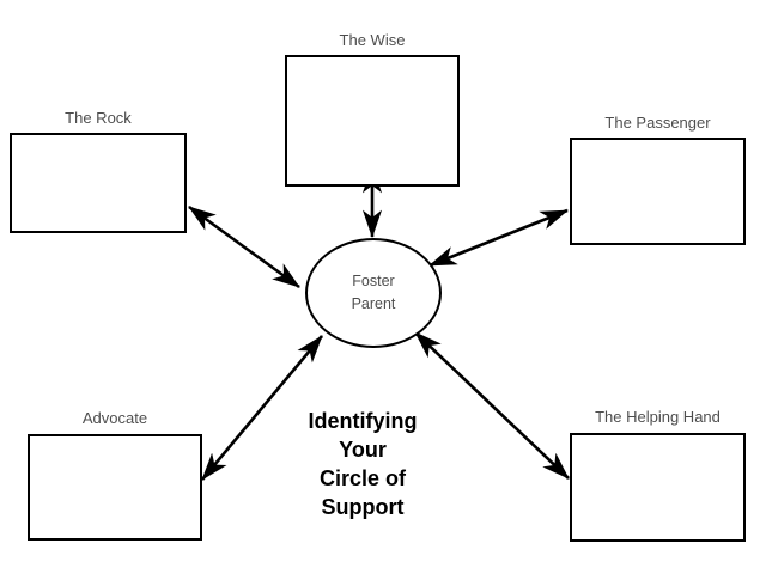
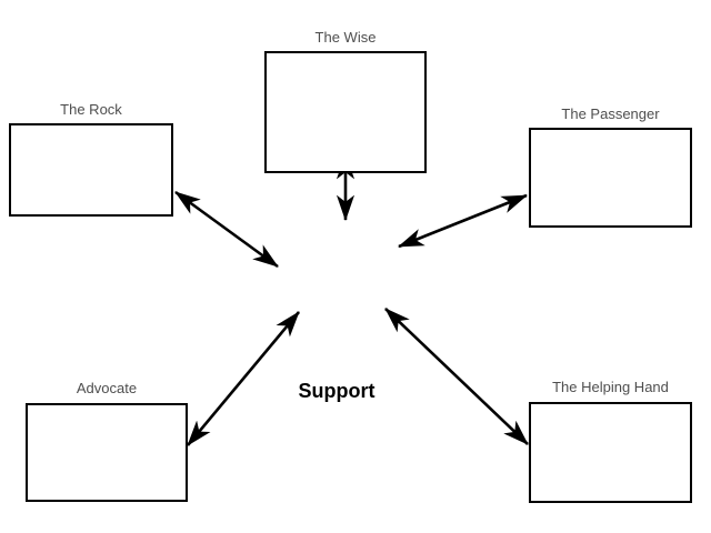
  The Rock
  The Wise
  The Passenger
  Advocate
  The Helping Hand
- Foster
- Parent
- Identifying
- Your
- Circle of
  Support
